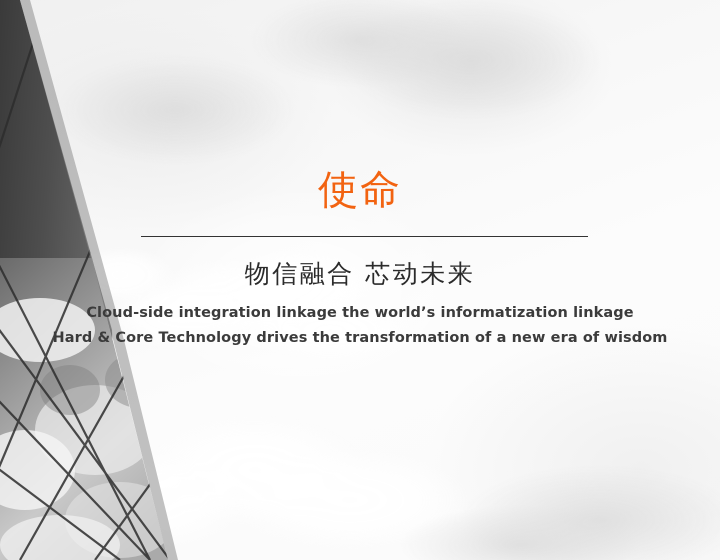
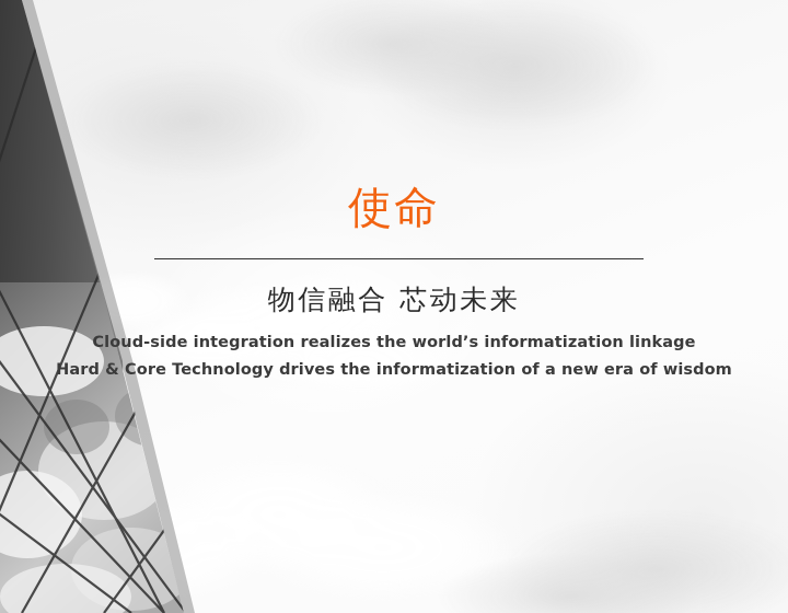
  使命
  物信融合 芯动未来
- Cloud-side integration linkage the world’s informatization linkage
+ Cloud-side integration realizes the world’s informatization linkage
- Hard & Core Technology drives the transformation of a new era of wisdom
+ Hard & Core Technology drives the informatization of a new era of wisdom
